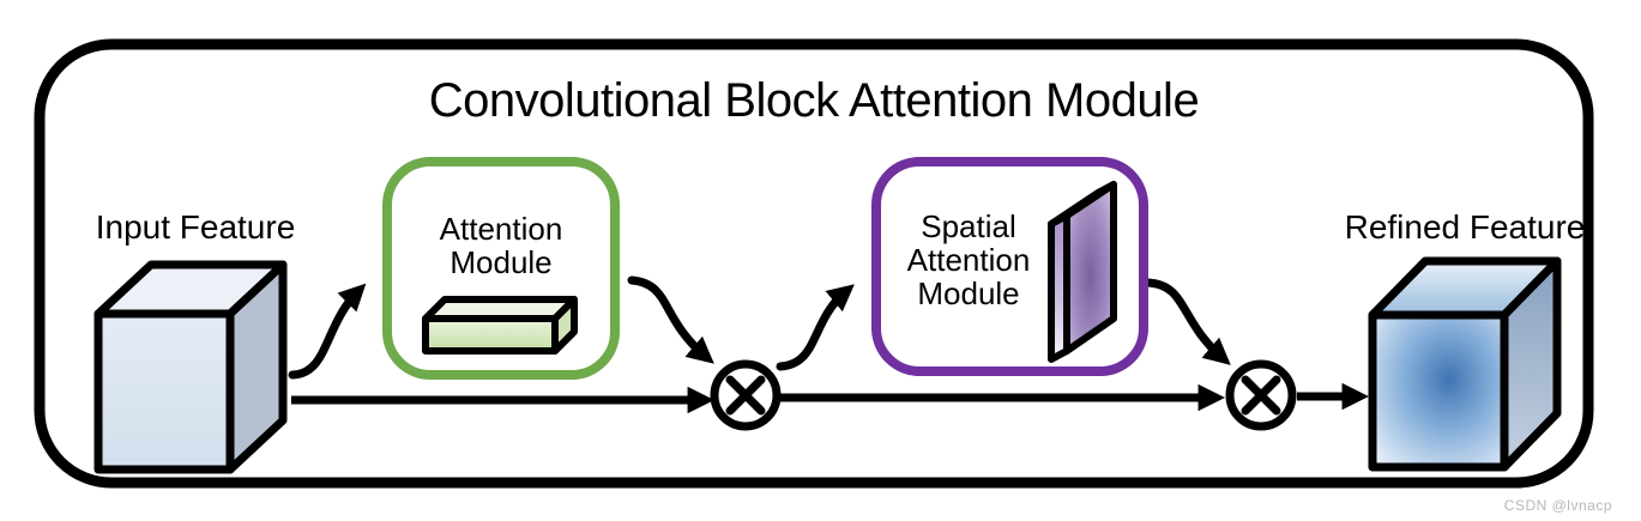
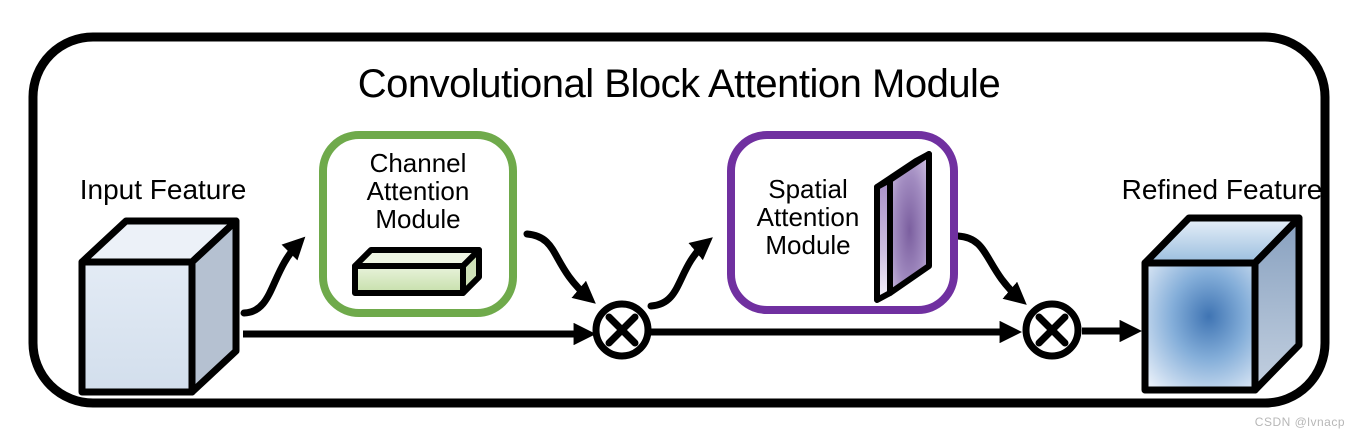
  Convolutional Block Attention Module
  Input Feature
+ Channel
  Attention
  Module
  Spatial
  Attention
  Module
  Refined Feature
  CSDN @lvnacp
